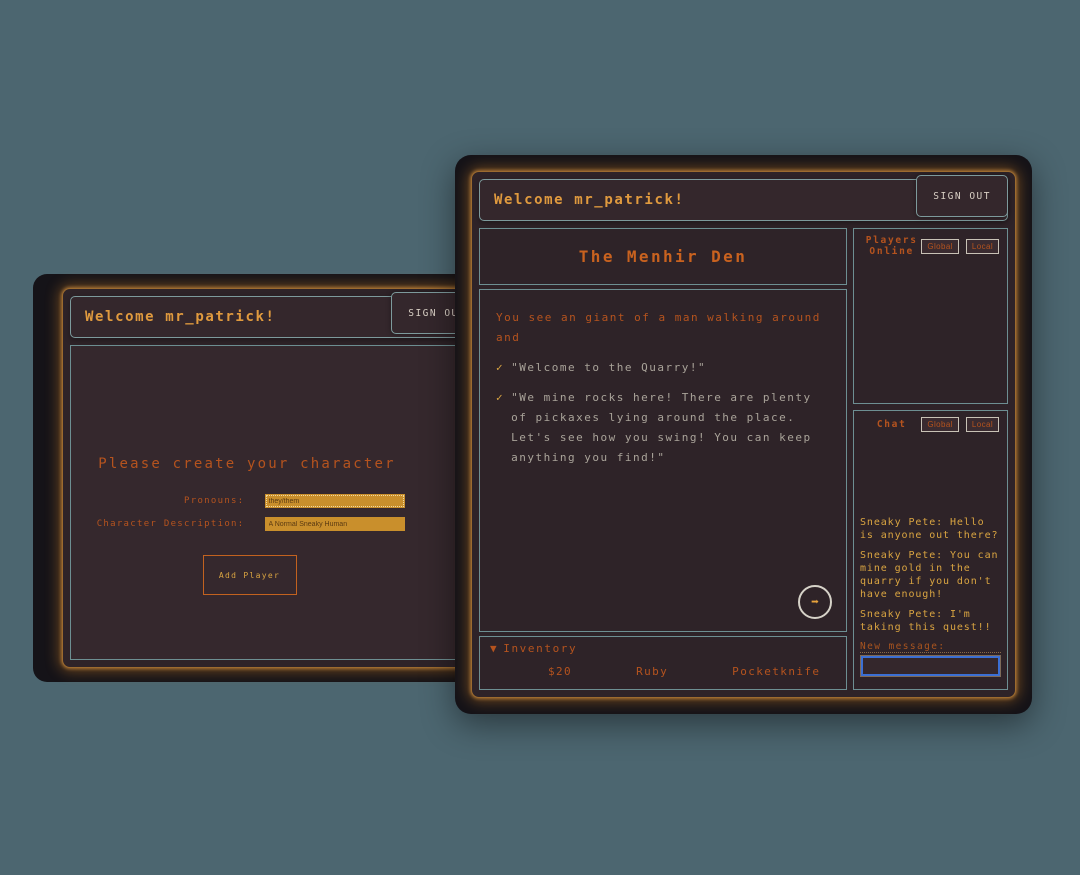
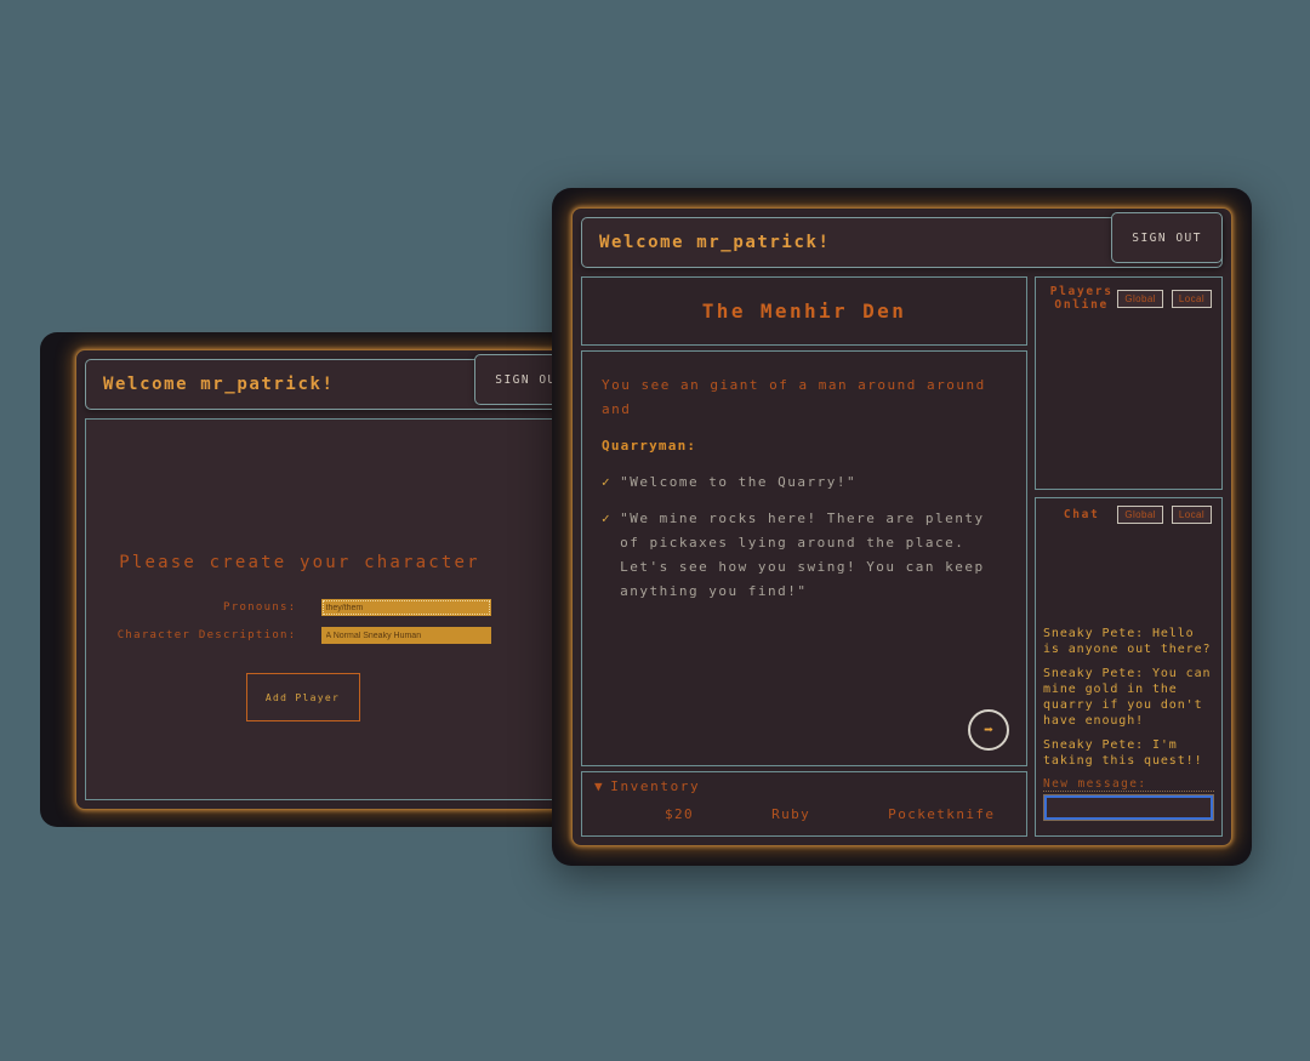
  Welcome mr_patrick!
  SIGN O
  Please create your character
  Pronouns:
  they/them
  Character Description:
  A Normal Sneaky Human
  Add Player
  Welcome mr_patrick!
  SIGN OUT
  The Menhir Den
- You see an giant of a man walking around and
+ You see an giant of a man around around and
+ Quarryman:
  ✓
  "Welcome to the Quarry!"
  ✓
  "We mine rocks here! There are plenty of pickaxes lying around the place. Let's see how you swing! You can keep anything you find!"
  ➡
  ▼
  Inventory
  $20
  Ruby
  Pocketknife
  Players
  Online
  Global
  Local
  Chat
  Global
  Local
  Sneaky Pete: Hello is anyone out there?
  Sneaky Pete: You can mine gold in the quarry if you don't have enough!
  Sneaky Pete: I'm taking this quest!!
  New message:
